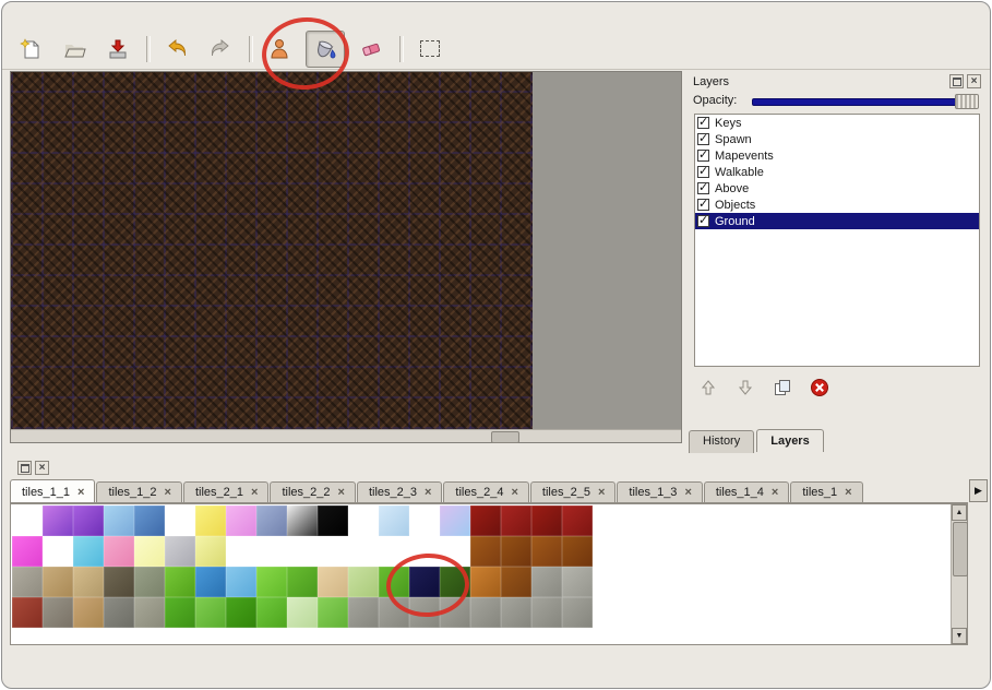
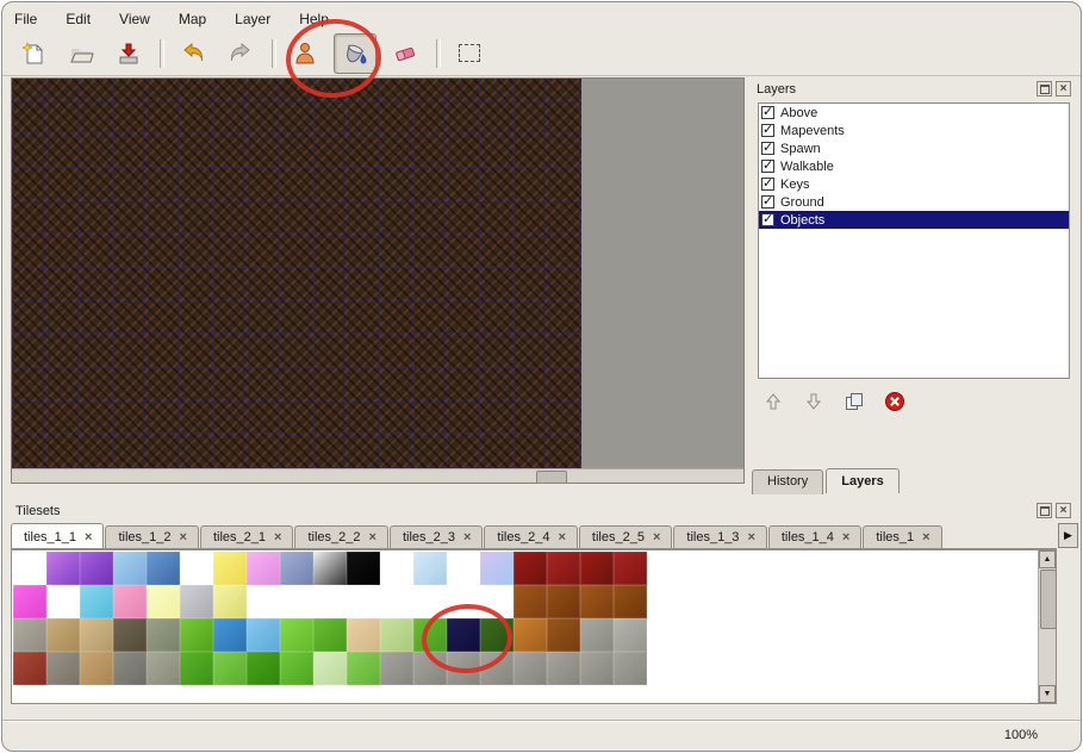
+ File
+ Edit
+ View
+ Map
+ Layer
+ Help
  Layers
  ×
- Opacity:
  ✓
- Keys
+ Above
  ✓
- Spawn
+ Mapevents
  ✓
- Mapevents
+ Spawn
  ✓
  Walkable
  ✓
- Above
+ Keys
  ✓
- Objects
+ Ground
  ✓
- Ground
+ Objects
  History
  Layers
+ Tilesets
  ×
  tiles_1_1
  ×
  tiles_1_2
  ×
  tiles_2_1
  ×
  tiles_2_2
  ×
  tiles_2_3
  ×
  tiles_2_4
  ×
  tiles_2_5
  ×
  tiles_1_3
  ×
  tiles_1_4
  ×
  tiles_1
  ×
  ▶
+ 100%
